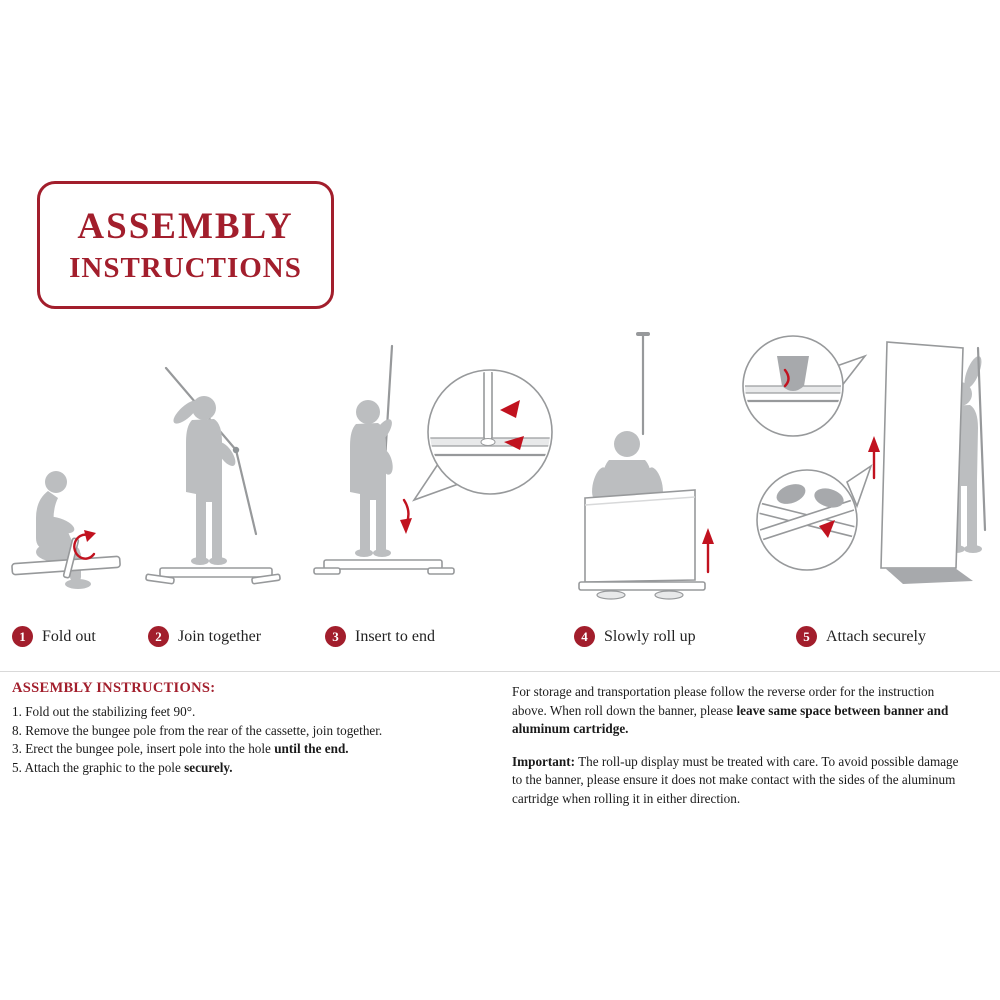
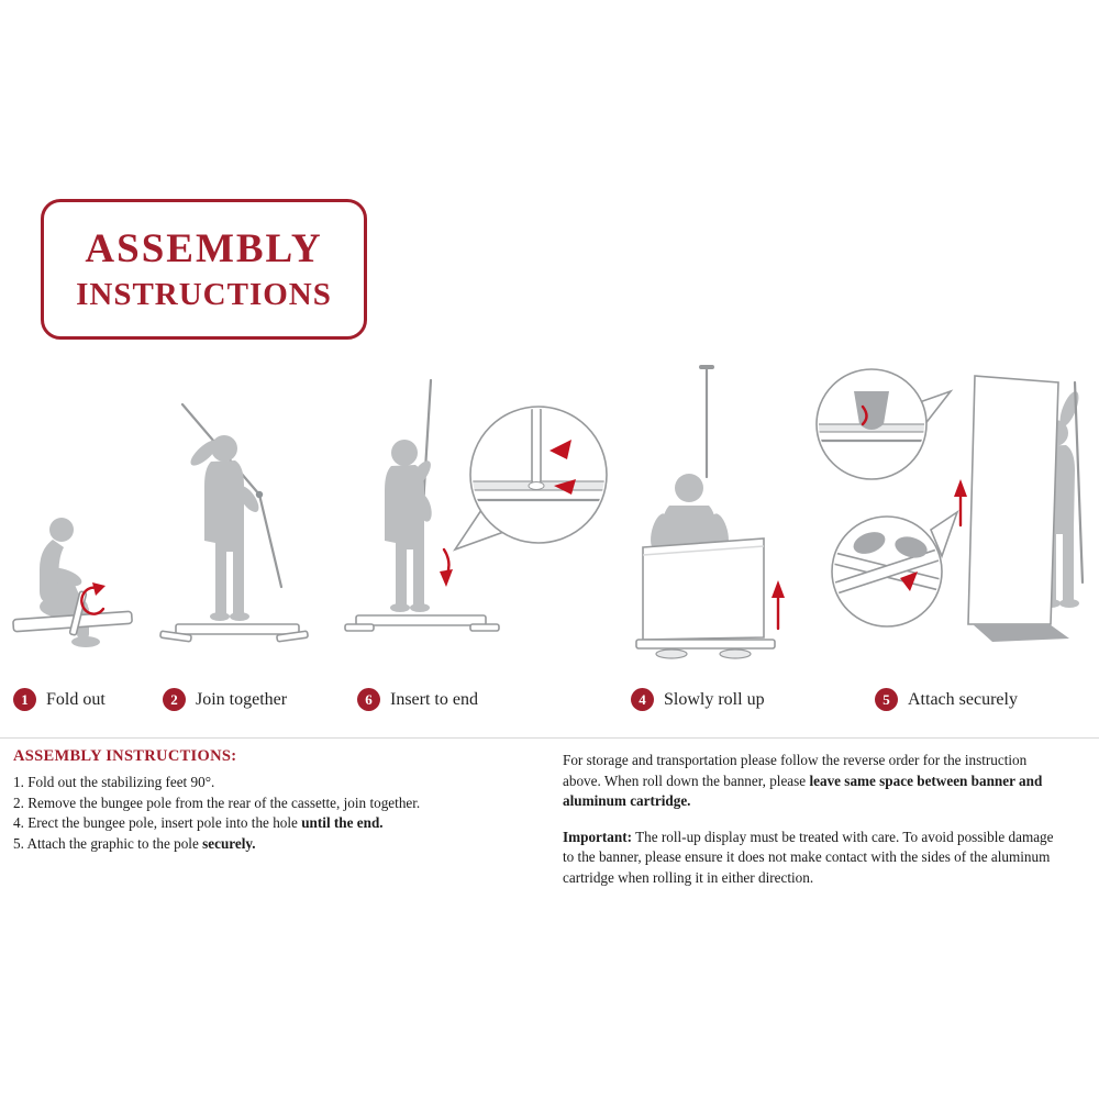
  ASSEMBLY
  INSTRUCTIONS
  1
  Fold out
  2
  Join together
- 3
+ 6
  Insert to end
  4
  Slowly roll up
  5
  Attach securely
  ASSEMBLY INSTRUCTIONS:
  1. Fold out the stabilizing feet 90°.
- 8. Remove the bungee pole from the rear of the cassette, join together.
+ 2. Remove the bungee pole from the rear of the cassette, join together.
- 3. Erect the bungee pole, insert pole into the hole until the end.
+ 4. Erect the bungee pole, insert pole into the hole until the end.
  5. Attach the graphic to the pole securely.
  For storage and transportation please follow the reverse order for the instruction above. When roll down the banner, please leave same space between banner and aluminum cartridge.
  Important: The roll-up display must be treated with care. To avoid possible damage to the banner, please ensure it does not make contact with the sides of the aluminum cartridge when rolling it in either direction.
